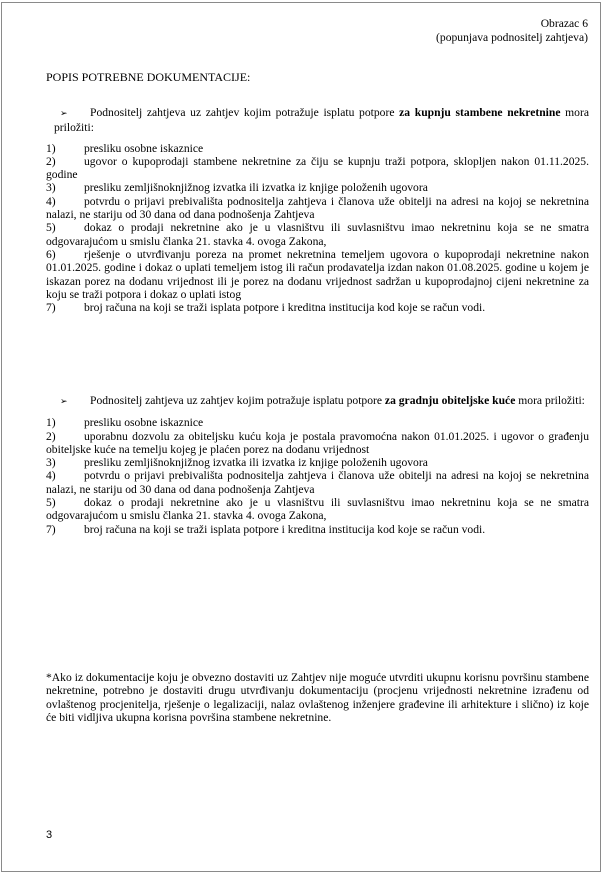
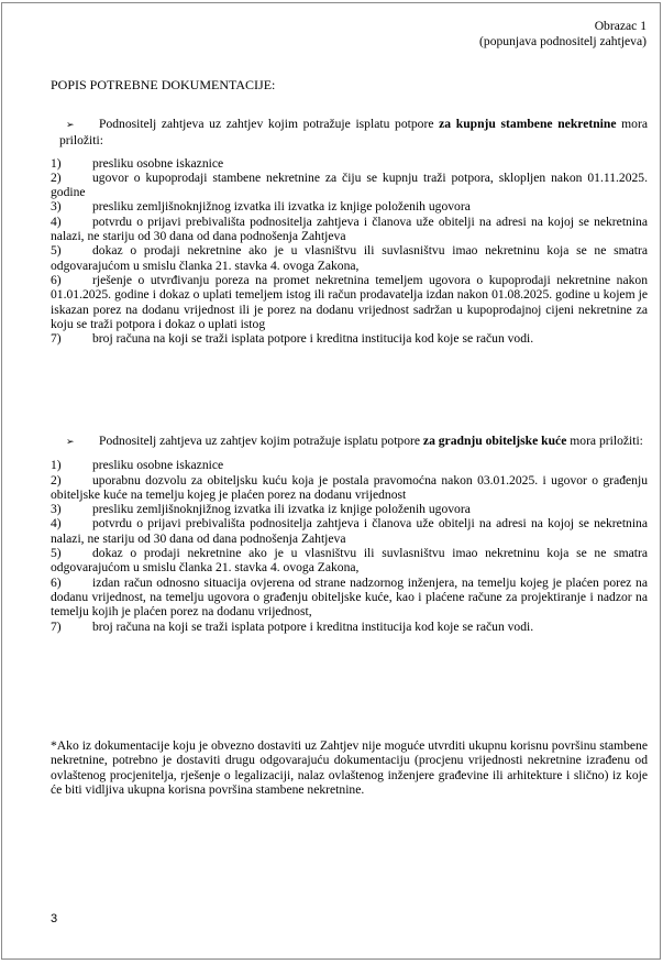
- Obrazac 6
+ Obrazac 1
  (popunjava podnositelj zahtjeva)
  POPIS POTREBNE DOKUMENTACIJE:
  ➢ Podnositelj zahtjeva uz zahtjev kojim potražuje isplatu potpore za kupnju stambene nekretnine mora priložiti:
  1) presliku osobne iskaznice
  2) ugovor o kupoprodaji stambene nekretnine za čiju se kupnju traži potpora, sklopljen nakon 01.11.2025. godine
  3) presliku zemljišnoknjižnog izvatka ili izvatka iz knjige položenih ugovora
  4) potvrdu o prijavi prebivališta podnositelja zahtjeva i članova uže obitelji na adresi na kojoj se nekretnina nalazi, ne stariju od 30 dana od dana podnošenja Zahtjeva
  5) dokaz o prodaji nekretnine ako je u vlasništvu ili suvlasništvu imao nekretninu koja se ne smatra odgovarajućom u smislu članka 21. stavka 4. ovoga Zakona,
  6) rješenje o utvrđivanju poreza na promet nekretnina temeljem ugovora o kupoprodaji nekretnine nakon 01.01.2025. godine i dokaz o uplati temeljem istog ili račun prodavatelja izdan nakon 01.08.2025. godine u kojem je iskazan porez na dodanu vrijednost ili je porez na dodanu vrijednost sadržan u kupoprodajnoj cijeni nekretnine za koju se traži potpora i dokaz o uplati istog
  7) broj računa na koji se traži isplata potpore i kreditna institucija kod koje se račun vodi.
  ➢ Podnositelj zahtjeva uz zahtjev kojim potražuje isplatu potpore za gradnju obiteljske kuće mora priložiti:
  1) presliku osobne iskaznice
- 2) uporabnu dozvolu za obiteljsku kuću koja je postala pravomoćna nakon 01.01.2025. i ugovor o građenju obiteljske kuće na temelju kojeg je plaćen porez na dodanu vrijednost
+ 2) uporabnu dozvolu za obiteljsku kuću koja je postala pravomoćna nakon 03.01.2025. i ugovor o građenju obiteljske kuće na temelju kojeg je plaćen porez na dodanu vrijednost
  3) presliku zemljišnoknjižnog izvatka ili izvatka iz knjige položenih ugovora
  4) potvrdu o prijavi prebivališta podnositelja zahtjeva i članova uže obitelji na adresi na kojoj se nekretnina nalazi, ne stariju od 30 dana od dana podnošenja Zahtjeva
  5) dokaz o prodaji nekretnine ako je u vlasništvu ili suvlasništvu imao nekretninu koja se ne smatra odgovarajućom u smislu članka 21. stavka 4. ovoga Zakona,
+ 6) izdan račun odnosno situacija ovjerena od strane nadzornog inženjera, na temelju kojeg je plaćen porez na dodanu vrijednost, na temelju ugovora o građenju obiteljske kuće, kao i plaćene račune za projektiranje i nadzor na temelju kojih je plaćen porez na dodanu vrijednost,
  7) broj računa na koji se traži isplata potpore i kreditna institucija kod koje se račun vodi.
- *Ako iz dokumentacije koju je obvezno dostaviti uz Zahtjev nije moguće utvrditi ukupnu korisnu površinu stambene nekretnine, potrebno je dostaviti drugu utvrđivanju dokumentaciju (procjenu vrijednosti nekretnine izrađenu od ovlaštenog procjenitelja, rješenje o legalizaciji, nalaz ovlaštenog inženjere građevine ili arhitekture i slično) iz koje će biti vidljiva ukupna korisna površina stambene nekretnine.
+ *Ako iz dokumentacije koju je obvezno dostaviti uz Zahtjev nije moguće utvrditi ukupnu korisnu površinu stambene nekretnine, potrebno je dostaviti drugu odgovarajuću dokumentaciju (procjenu vrijednosti nekretnine izrađenu od ovlaštenog procjenitelja, rješenje o legalizaciji, nalaz ovlaštenog inženjere građevine ili arhitekture i slično) iz koje će biti vidljiva ukupna korisna površina stambene nekretnine.
  3
